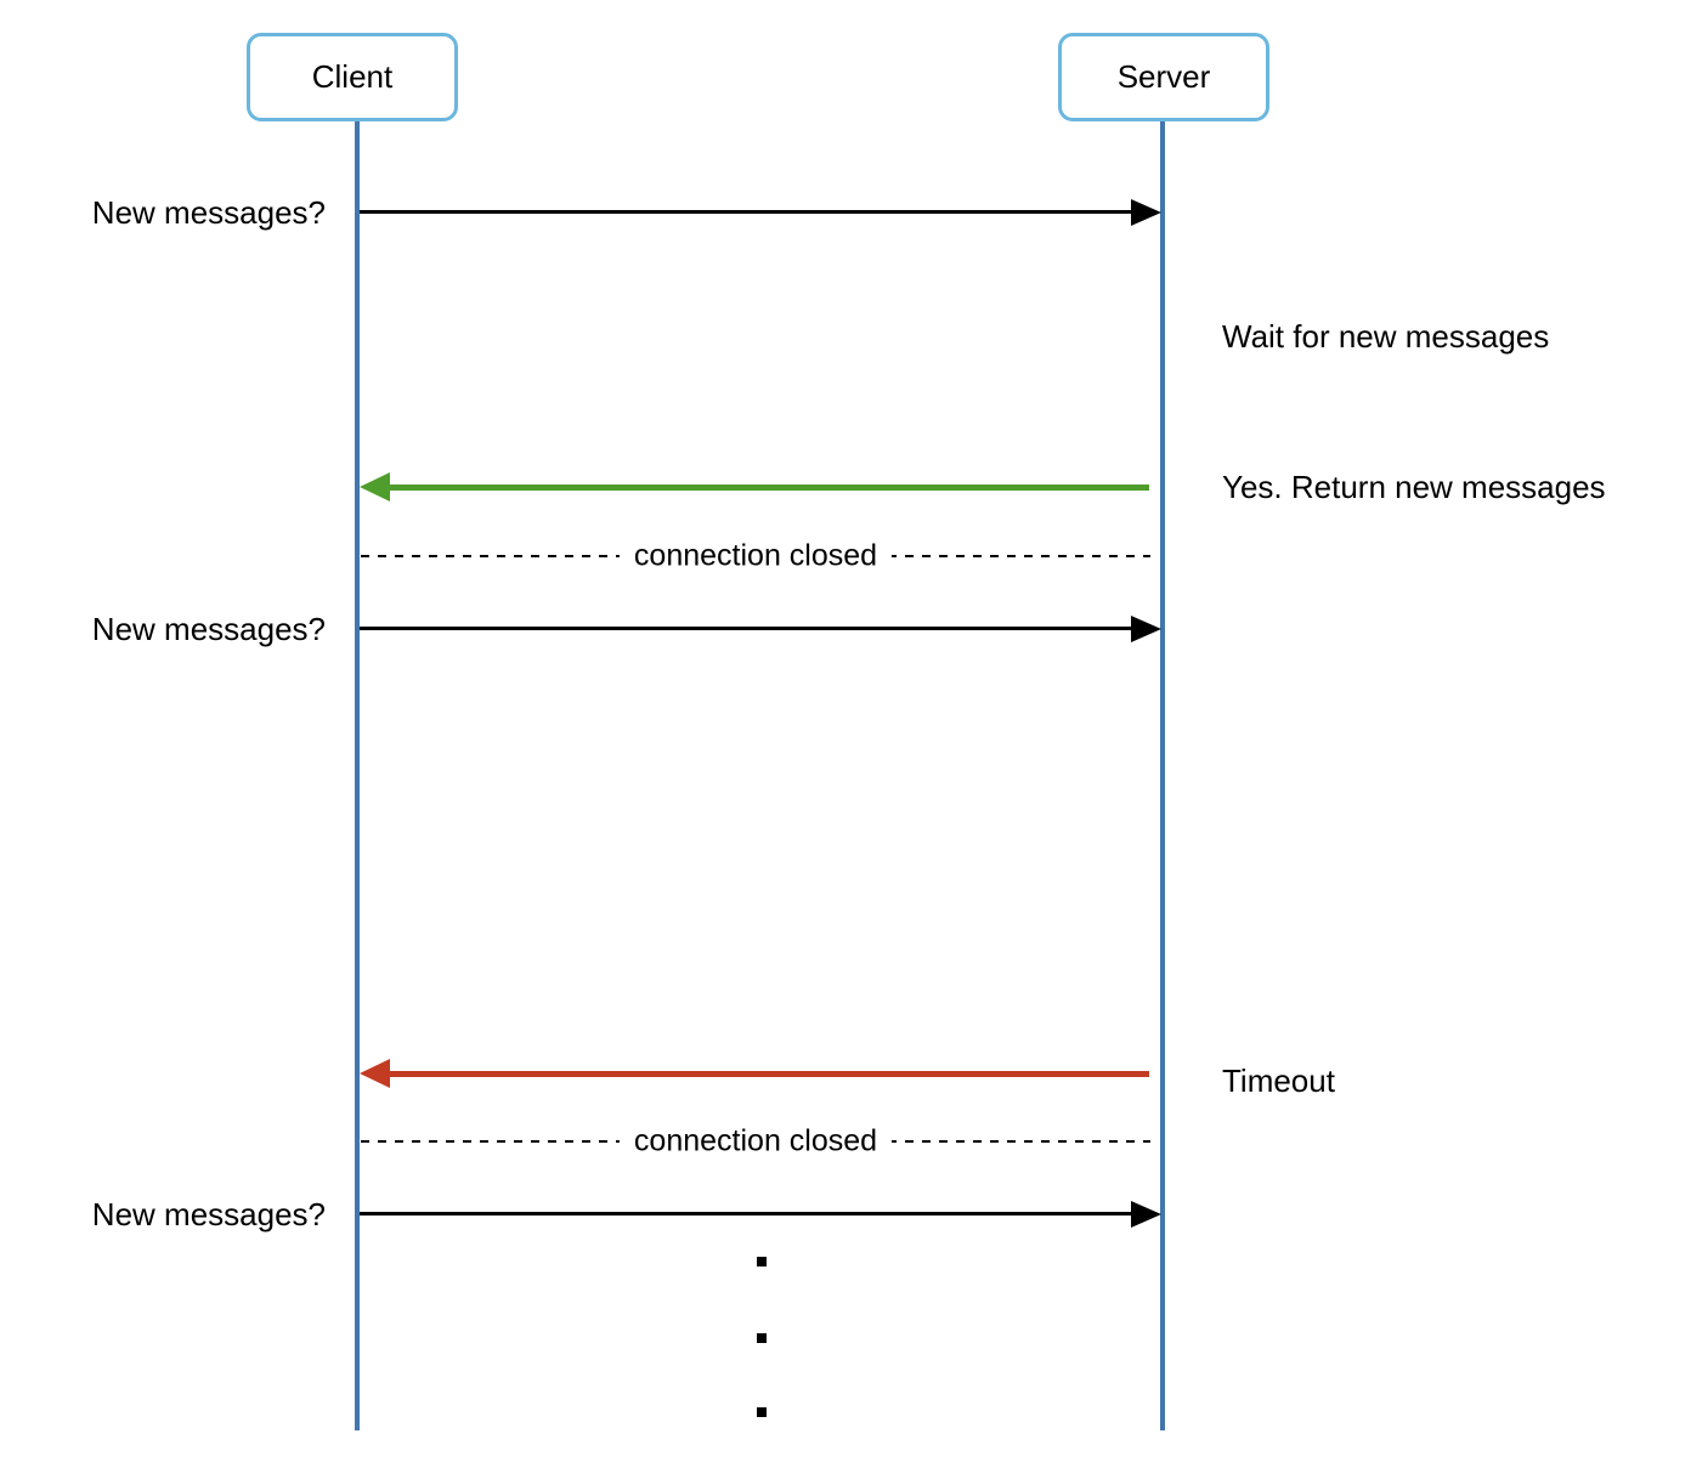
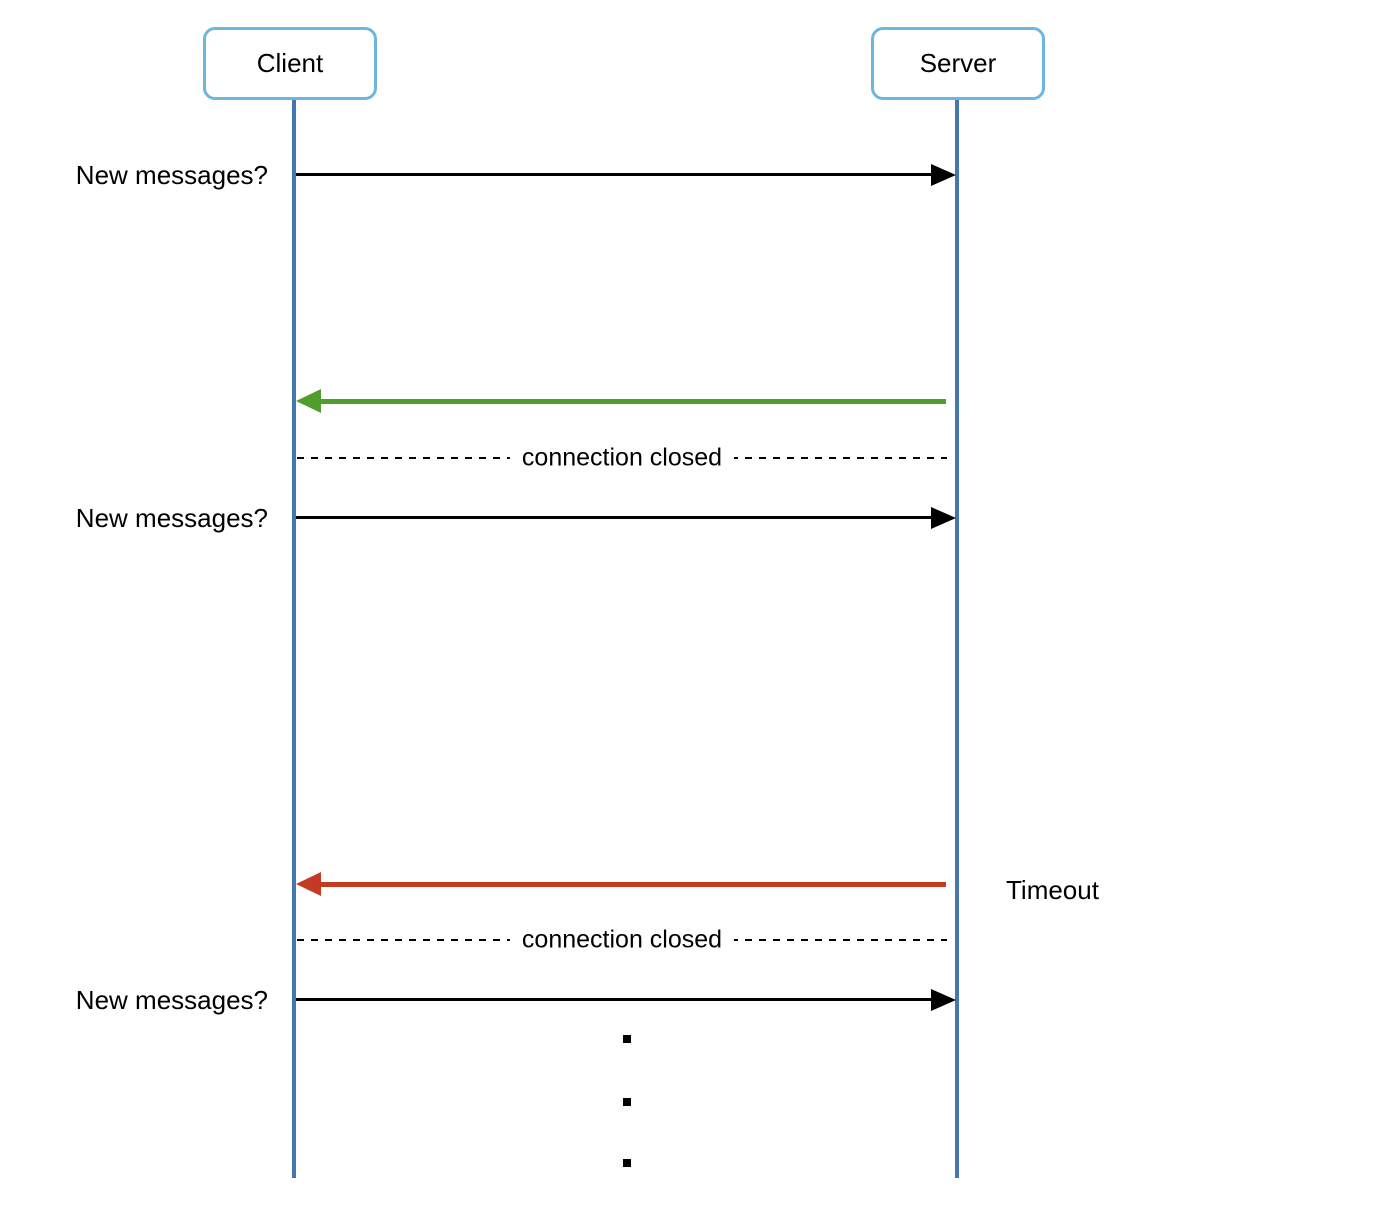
  Client
  Server
  New messages?
- Wait for new messages
- Yes. Return new messages
  connection closed
  New messages?
  Timeout
  connection closed
  New messages?
